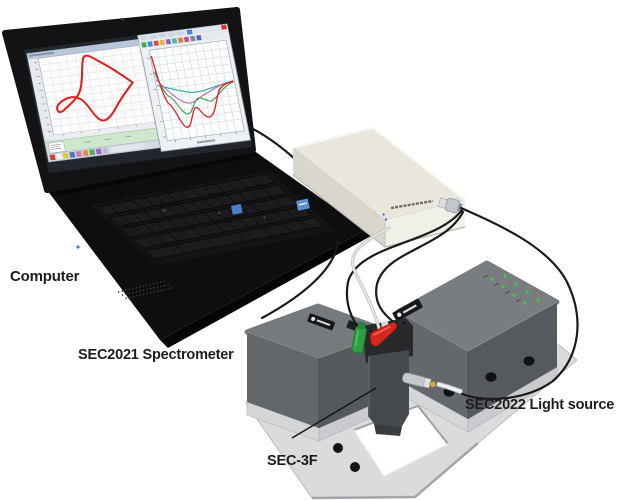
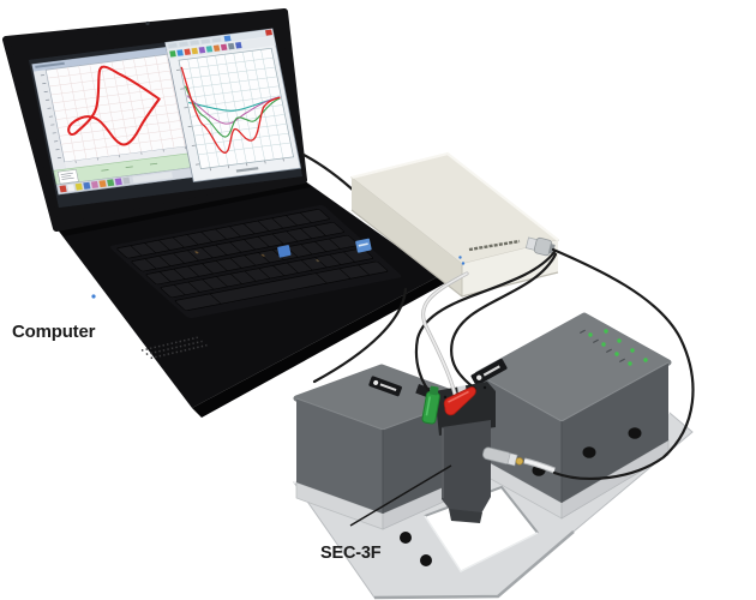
  Computer
- SEC2021 Spectrometer
- SEC2022 Light source
  SEC-3F
